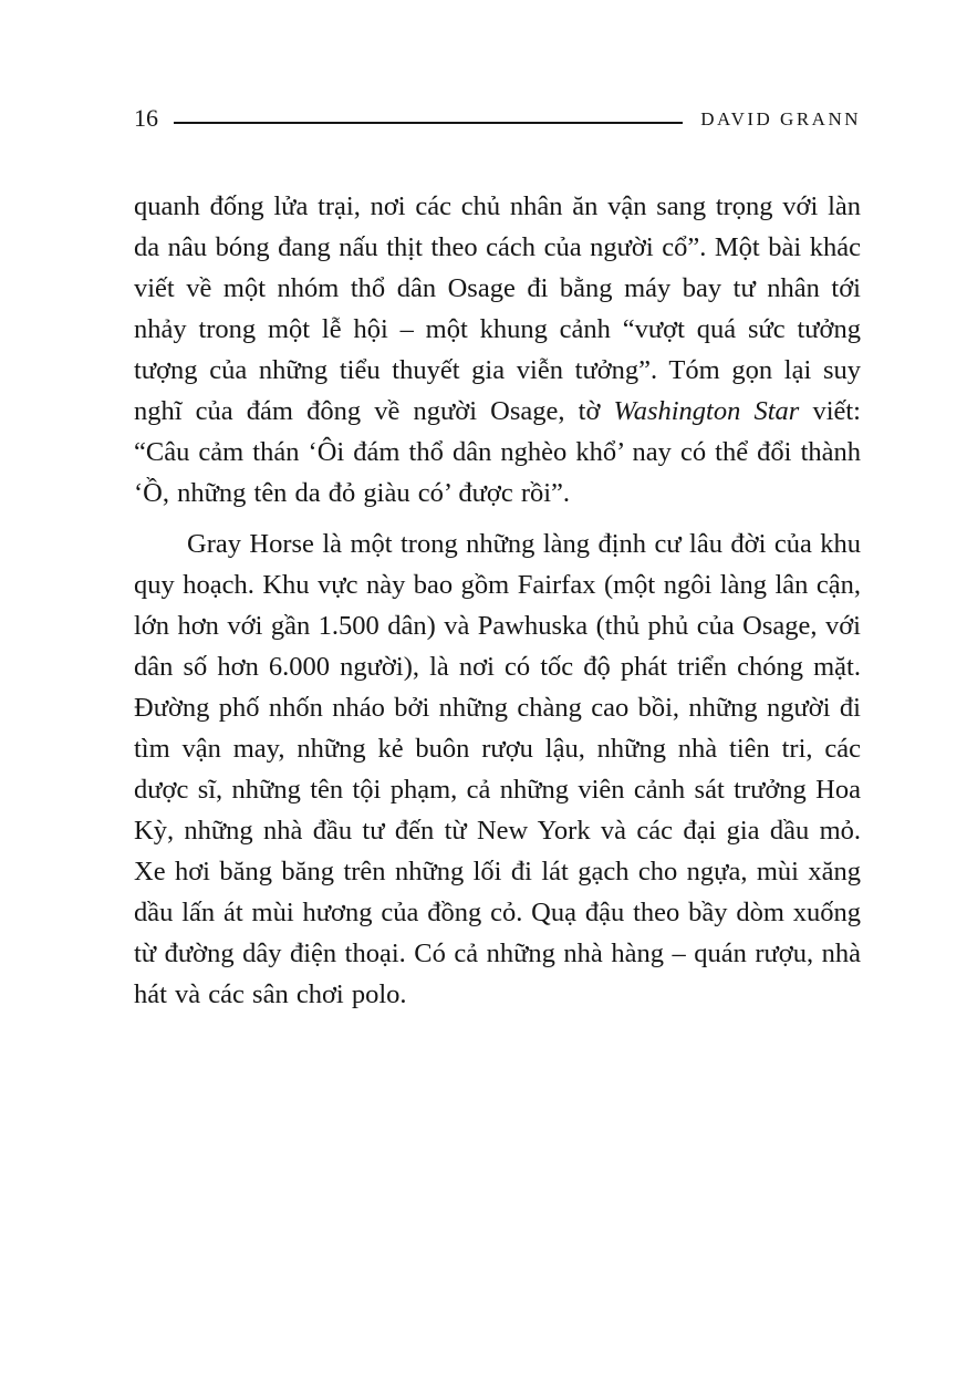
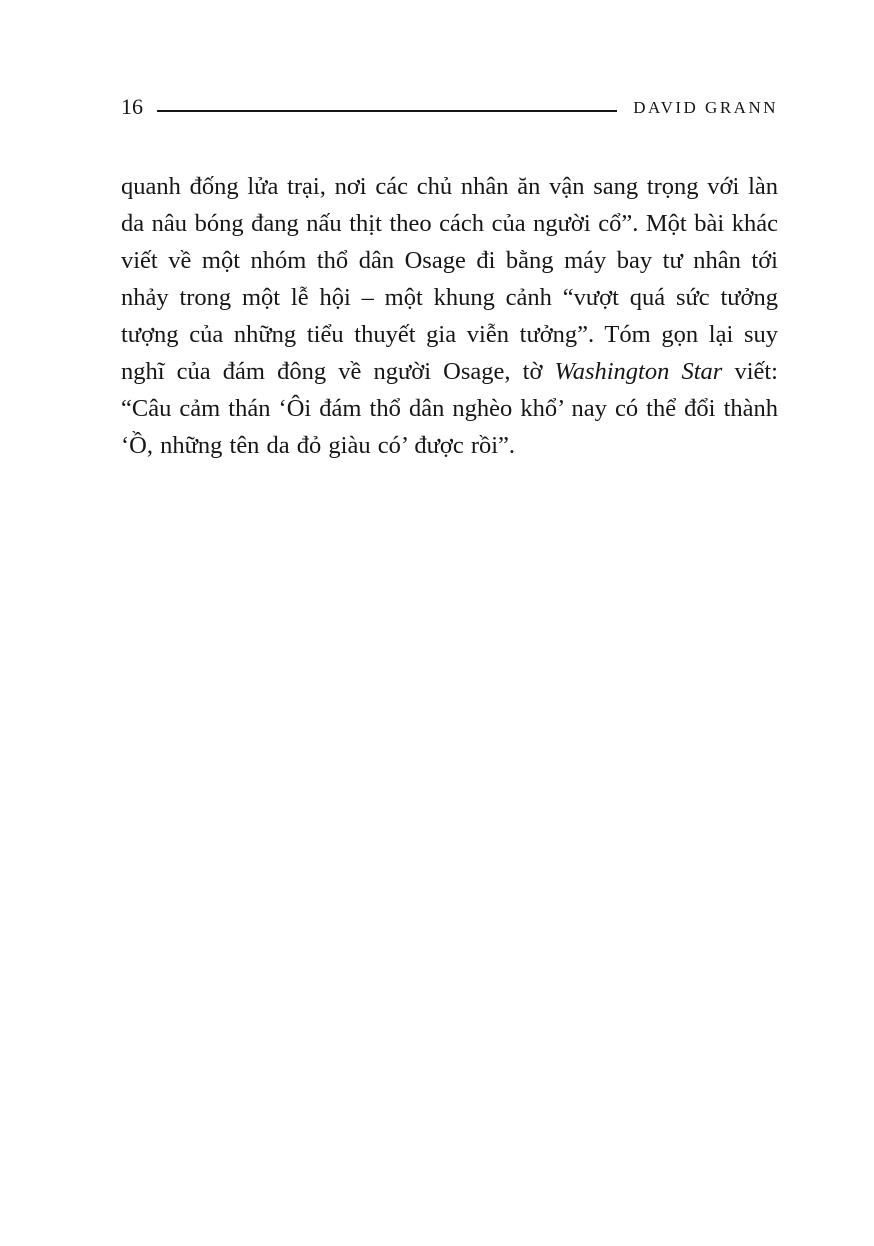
  16
  DAVID GRANN
  quanh đống lửa trại, nơi các chủ nhân ăn vận sang trọng với làn da nâu bóng đang nấu thịt theo cách của người cổ”. Một bài khác viết về một nhóm thổ dân Osage đi bằng máy bay tư nhân tới nhảy trong một lễ hội – một khung cảnh “vượt quá sức tưởng tượng của những tiểu thuyết gia viễn tưởng”. Tóm gọn lại suy nghĩ của đám đông về người Osage, tờ Washington Star viết: “Câu cảm thán ‘Ôi đám thổ dân nghèo khổ’ nay có thể đổi thành ‘Ồ, những tên da đỏ giàu có’ được rồi”.
- Gray Horse là một trong những làng định cư lâu đời của khu quy hoạch. Khu vực này bao gồm Fairfax (một ngôi làng lân cận, lớn hơn với gần 1.500 dân) và Pawhuska (thủ phủ của Osage, với dân số hơn 6.000 người), là nơi có tốc độ phát triển chóng mặt. Đường phố nhốn nháo bởi những chàng cao bồi, những người đi tìm vận may, những kẻ buôn rượu lậu, những nhà tiên tri, các dược sĩ, những tên tội phạm, cả những viên cảnh sát trưởng Hoa Kỳ, những nhà đầu tư đến từ New York và các đại gia dầu mỏ. Xe hơi băng băng trên những lối đi lát gạch cho ngựa, mùi xăng dầu lấn át mùi hương của đồng cỏ. Quạ đậu theo bầy dòm xuống từ đường dây điện thoại. Có cả những nhà hàng – quán rượu, nhà hát và các sân chơi polo.
